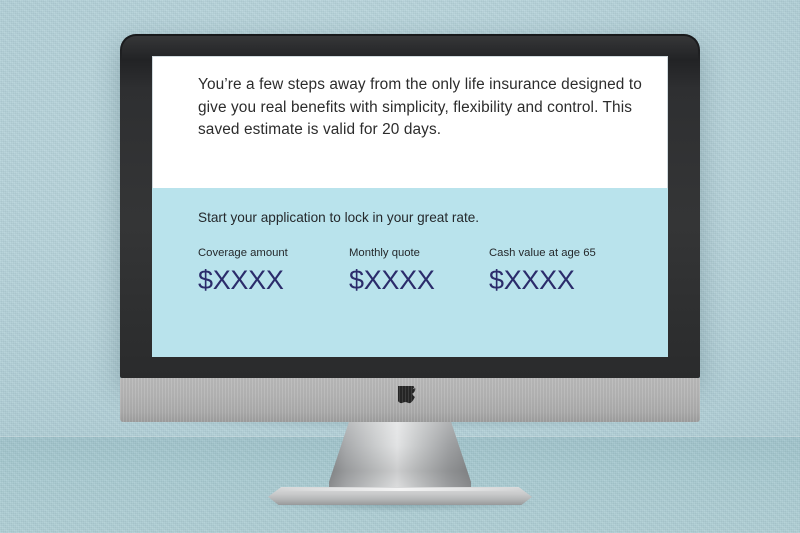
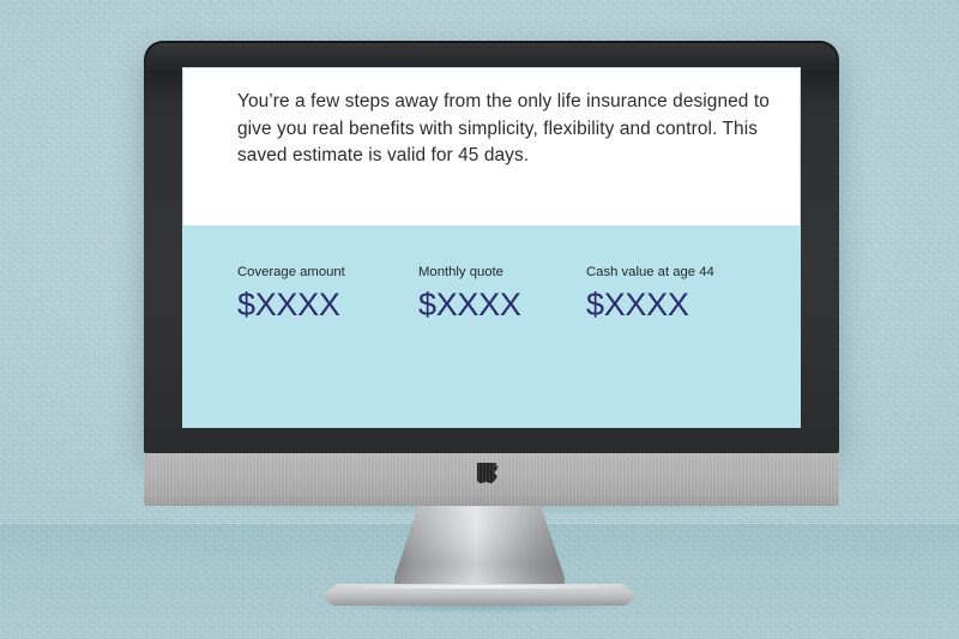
- You’re a few steps away from the only life insurance designed to give you real benefits with simplicity, flexibility and control. This saved estimate is valid for 20 days.
+ You’re a few steps away from the only life insurance designed to give you real benefits with simplicity, flexibility and control. This saved estimate is valid for 45 days.
- Start your application to lock in your great rate.
  Coverage amount
  $XXXX
  Monthly quote
  $XXXX
- Cash value at age 65
+ Cash value at age 44
  $XXXX
